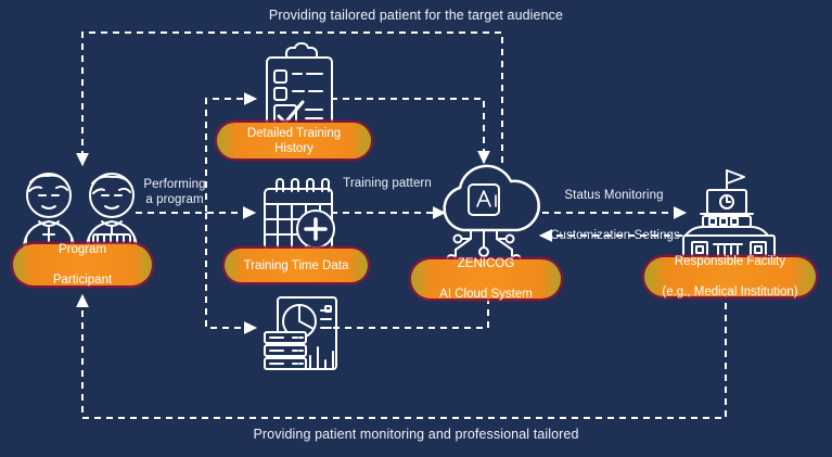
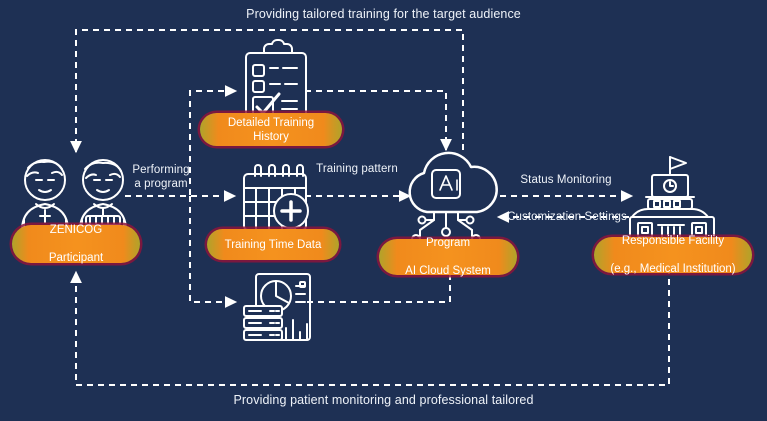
- Providing tailored patient for the target audience
+ Providing tailored training for the target audience
  Providing patient monitoring and professional tailored
  Performing
  a program
  Training pattern
  Status Monitoring
  Customization Settings
- Program
+ ZENICOG
  Participant
  Detailed Training History
  Training Time Data
- ZENICOG
+ Program
  AI Cloud System
  Responsible Facility
  (e.g., Medical Institution)
